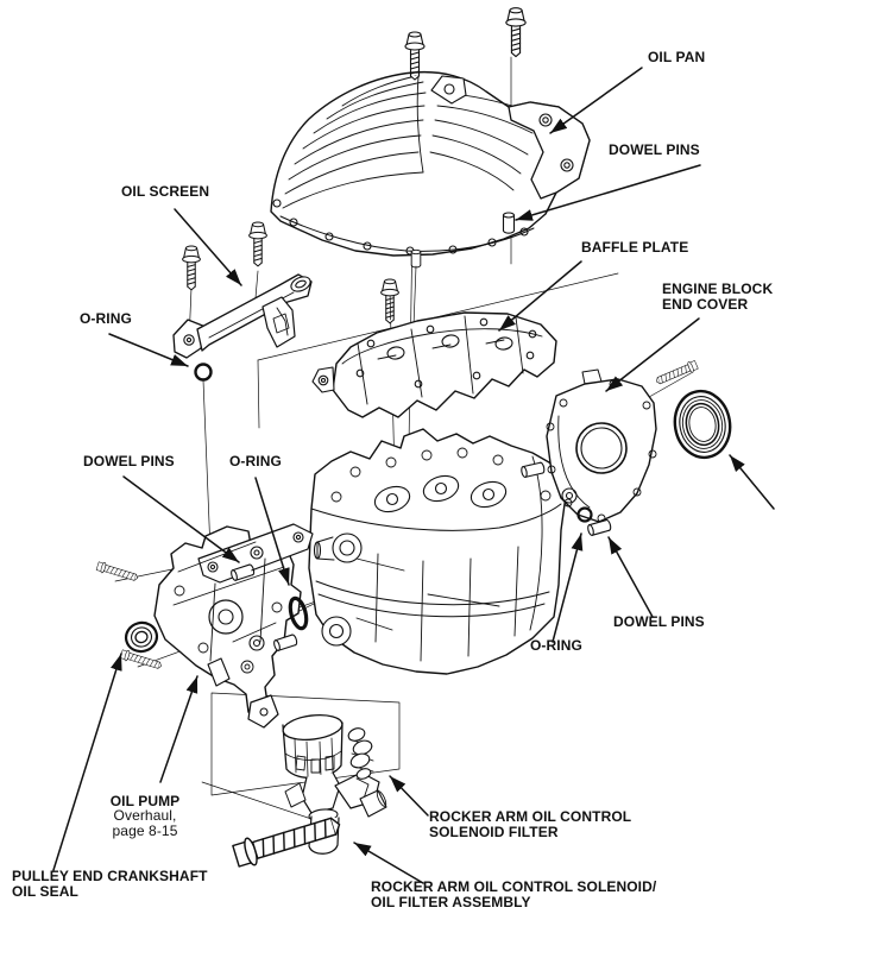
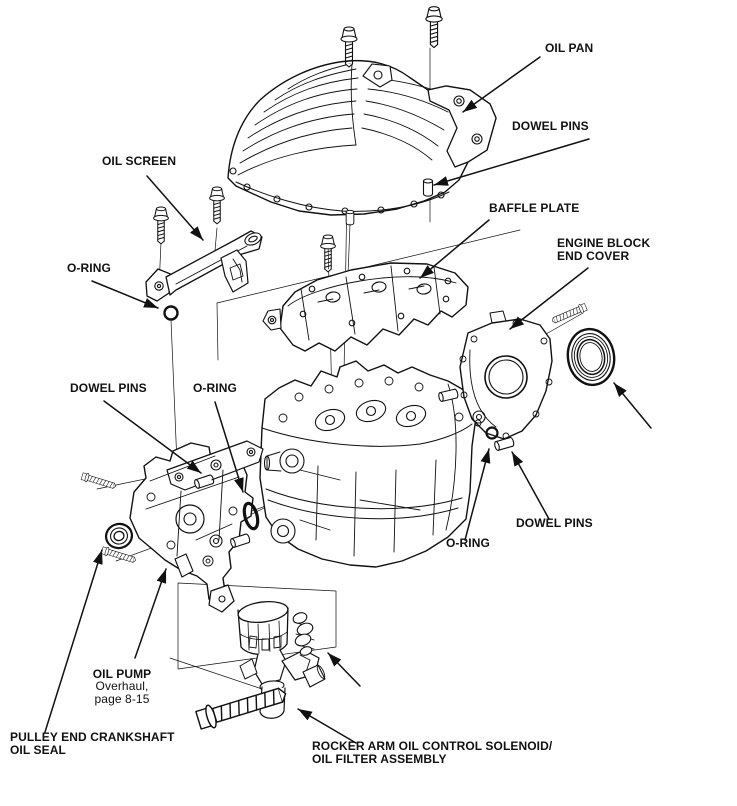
  OIL PAN
  DOWEL PINS
  OIL SCREEN
  O-RING
  BAFFLE PLATE
  ENGINE BLOCK
  END COVER
  DOWEL PINS
  O-RING
  O-RING
  DOWEL PINS
  OIL PUMP
  Overhaul,
  page 8-15
  PULLEY END CRANKSHAFT
  OIL SEAL
- ROCKER ARM OIL CONTROL
- SOLENOID FILTER
  ROCKER ARM OIL CONTROL SOLENOID/
  OIL FILTER ASSEMBLY
